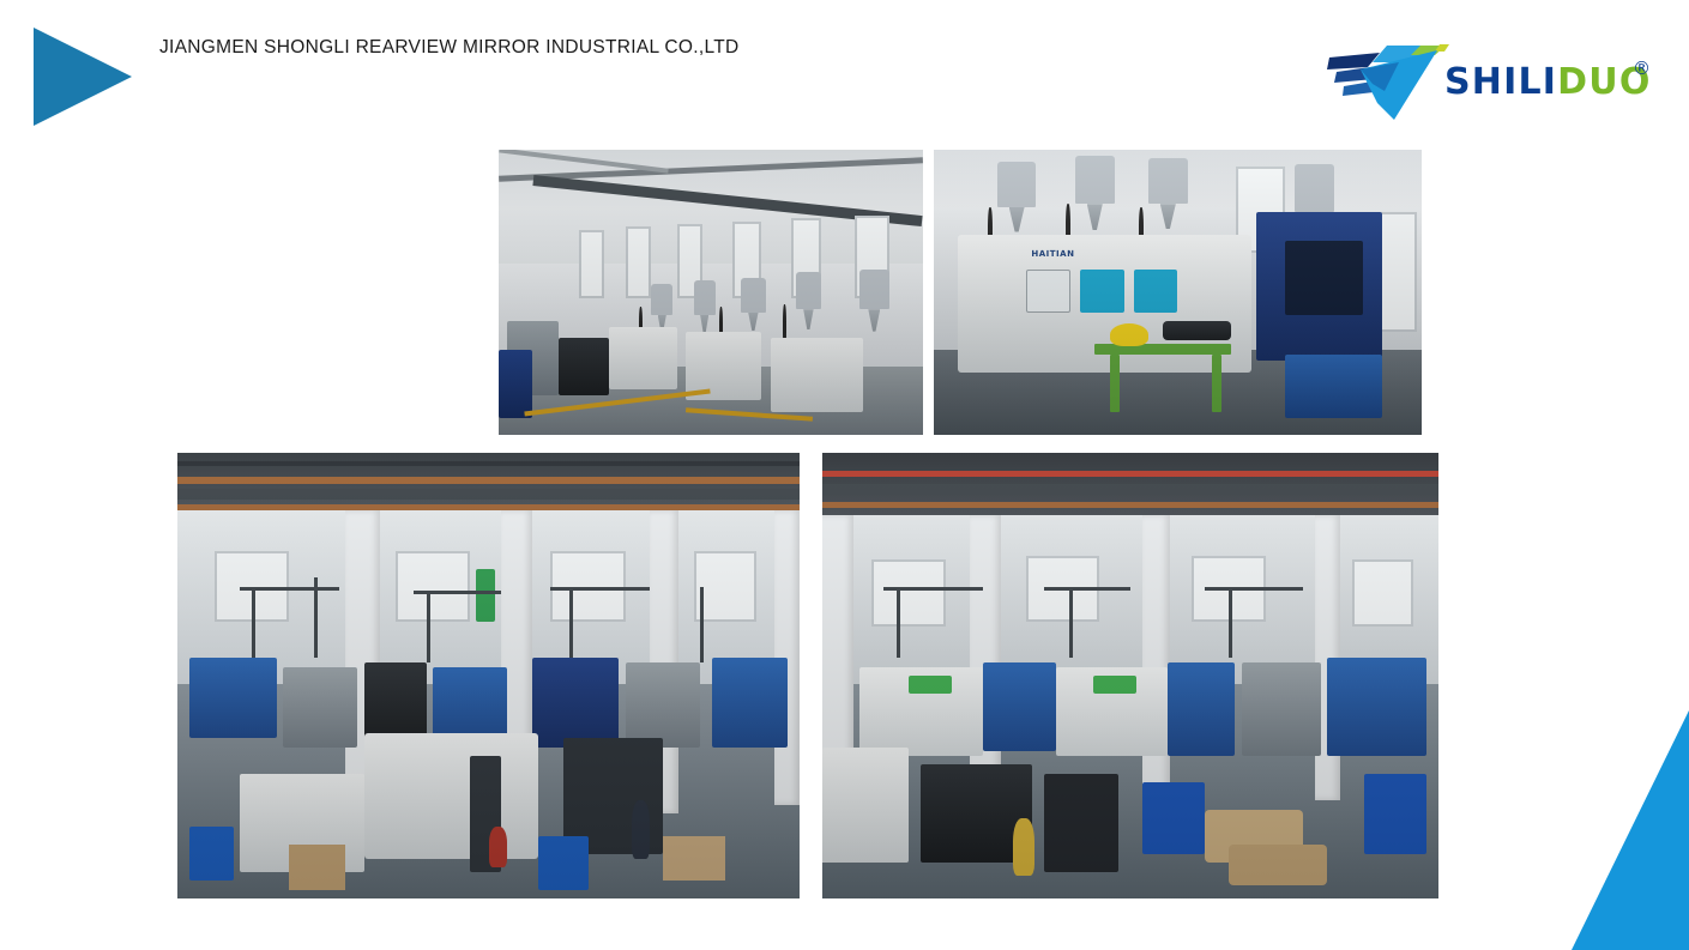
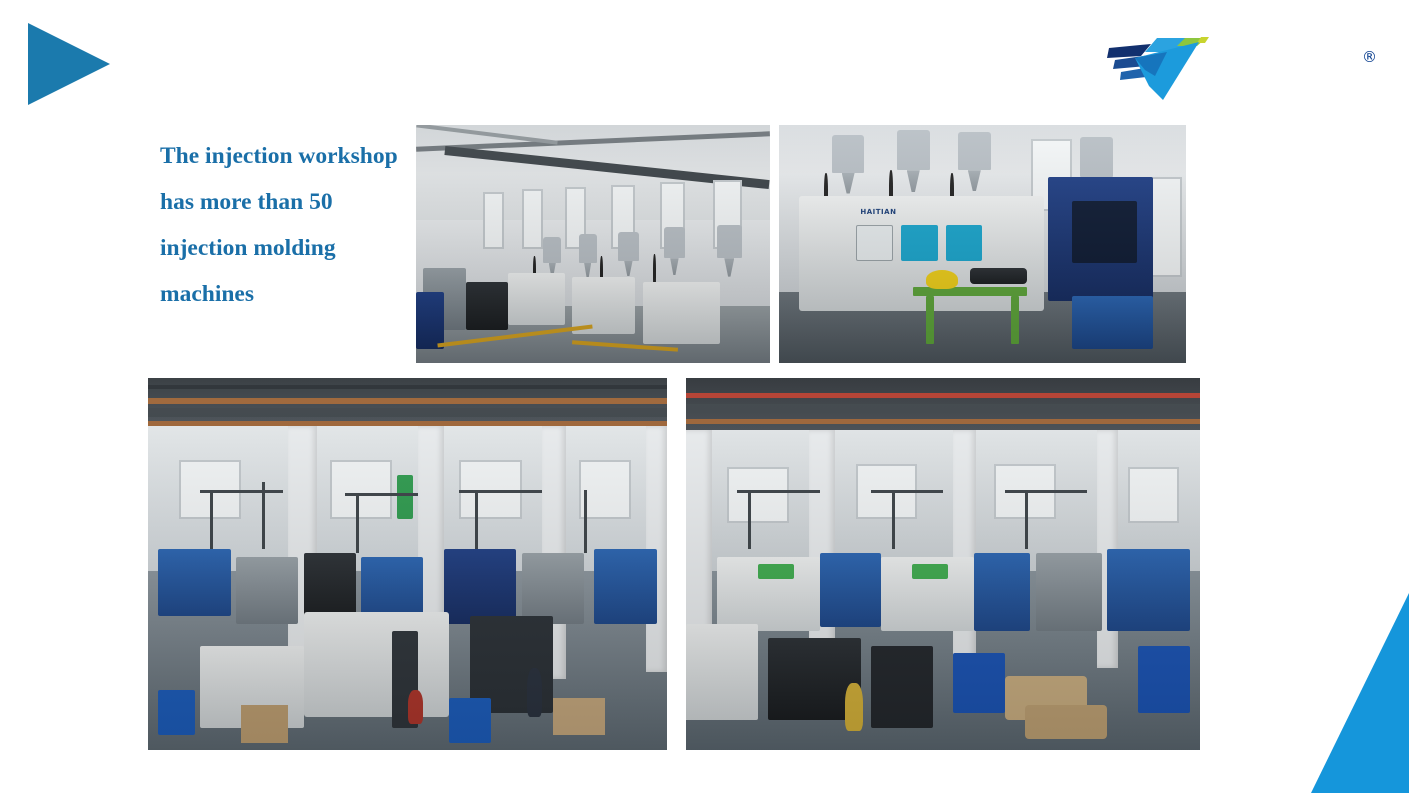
- JIANGMEN SHONGLI REARVIEW MIRROR INDUSTRIAL CO.,LTD
- SHILIDUO
  ®
+ The injection workshop has more than 50 injection molding machines
